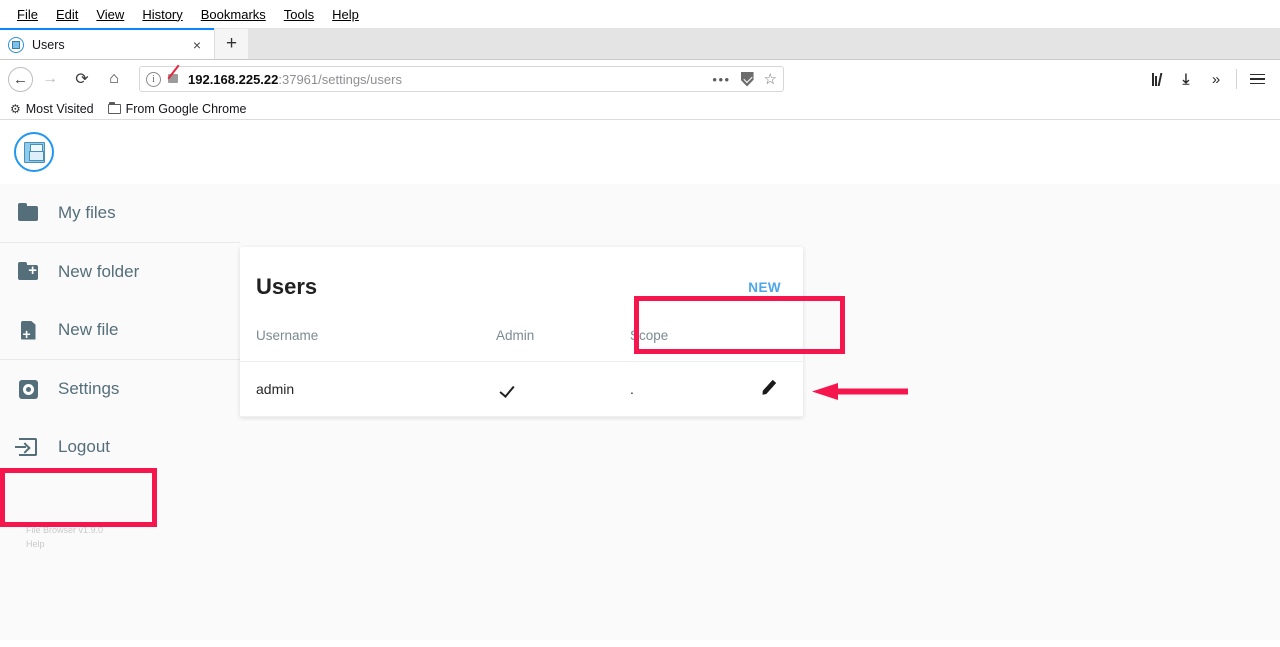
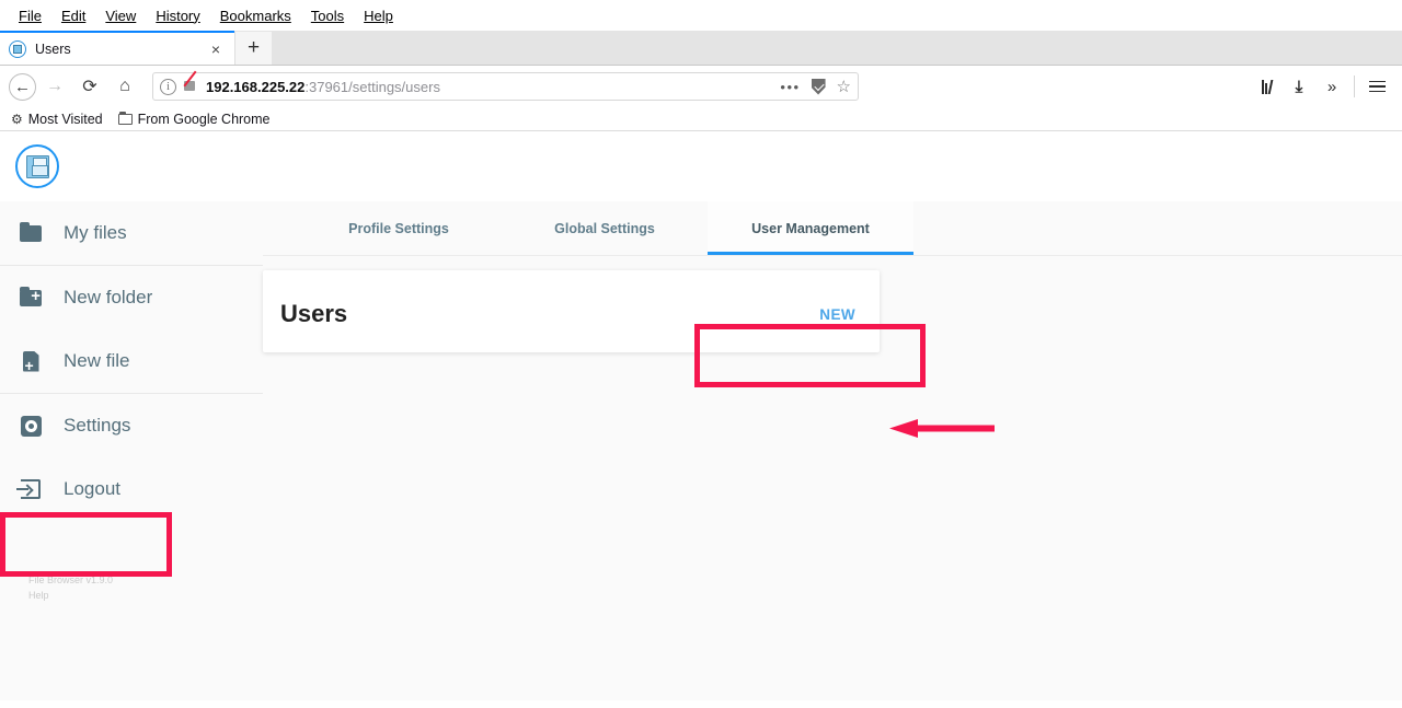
  File
  Edit
  View
  History
  Bookmarks
  Tools
  Help
  Users
  ×
  +
  ←
  →
  ⟳
  ⌂
  i
  192.168.225.22
  :37961/settings/users
  •••
  ☆
  ⤓
  »
  ⚙
  Most Visited
  From Google Chrome
  My files
  New folder
  New file
  Settings
  Logout
  File Browser v1.9.0
  Help
+ Profile Settings
+ Global Settings
+ User Management
  Users
  NEW
- Username	Admin	Scope
- admin		.
